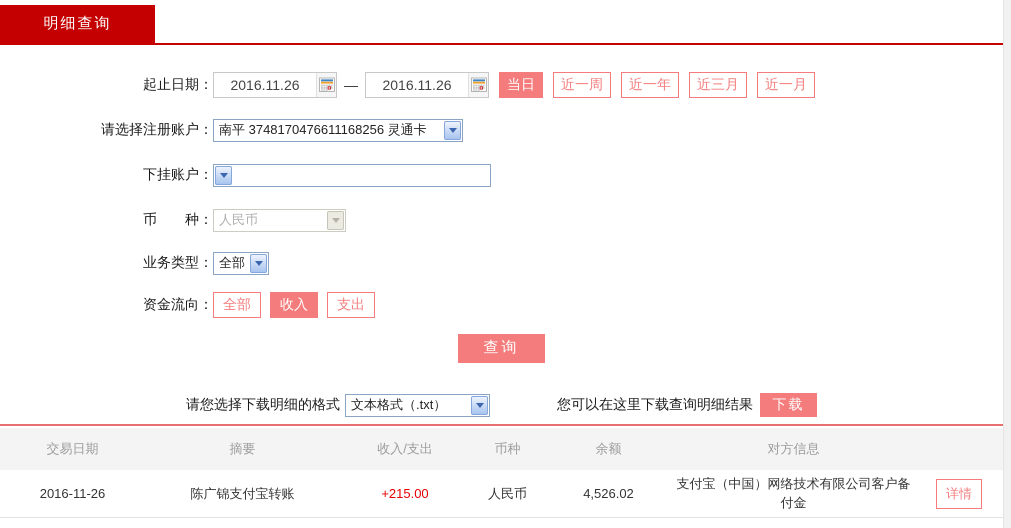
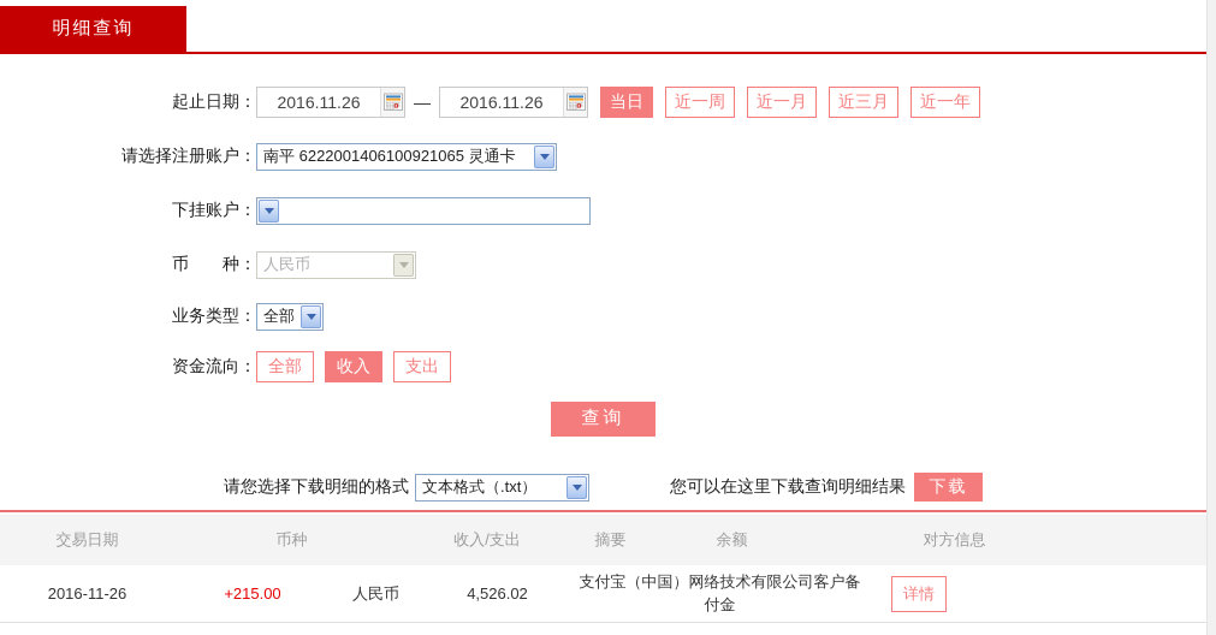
  明细查询
  起止日期：
  2016.11.26
  —
  2016.11.26
  当日
  近一周
- 近一年
+ 近一月
  近三月
- 近一月
+ 近一年
  请选择注册账户：
- 南平 3748170476611168256 灵通卡
+ 南平 6222001406100921065 灵通卡
  下挂账户：
  币 种：
  人民币
  业务类型：
  全部
  资金流向：
  全部
  收入
  支出
  查询
  请您选择下载明细的格式
  文本格式（.txt）
  您可以在这里下载查询明细结果
  下载
  交易日期
- 摘要
+ 币种
  收入/支出
- 币种
+ 摘要
  余额
  对方信息
  2016-11-26
- 陈广锦支付宝转账
  +215.00
  人民币
  4,526.02
  支付宝（中国）网络技术有限公司客户备付金
  详情
